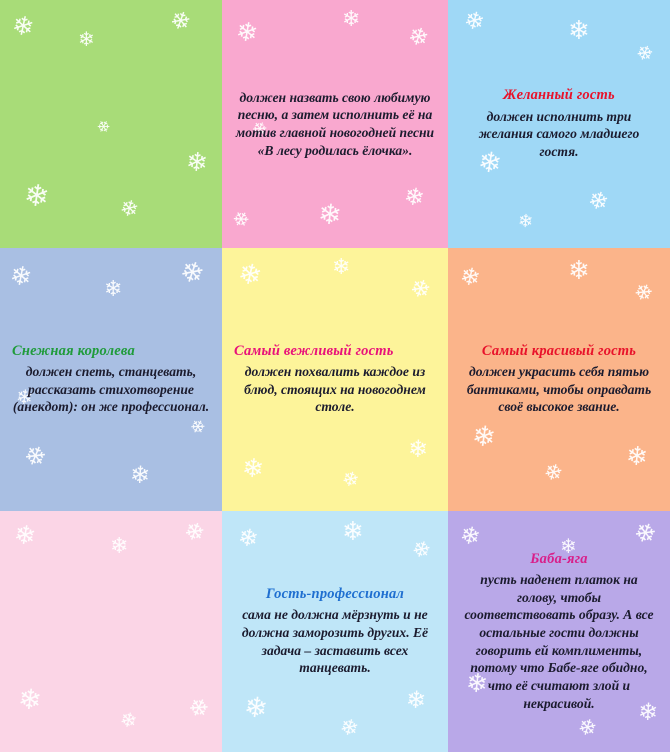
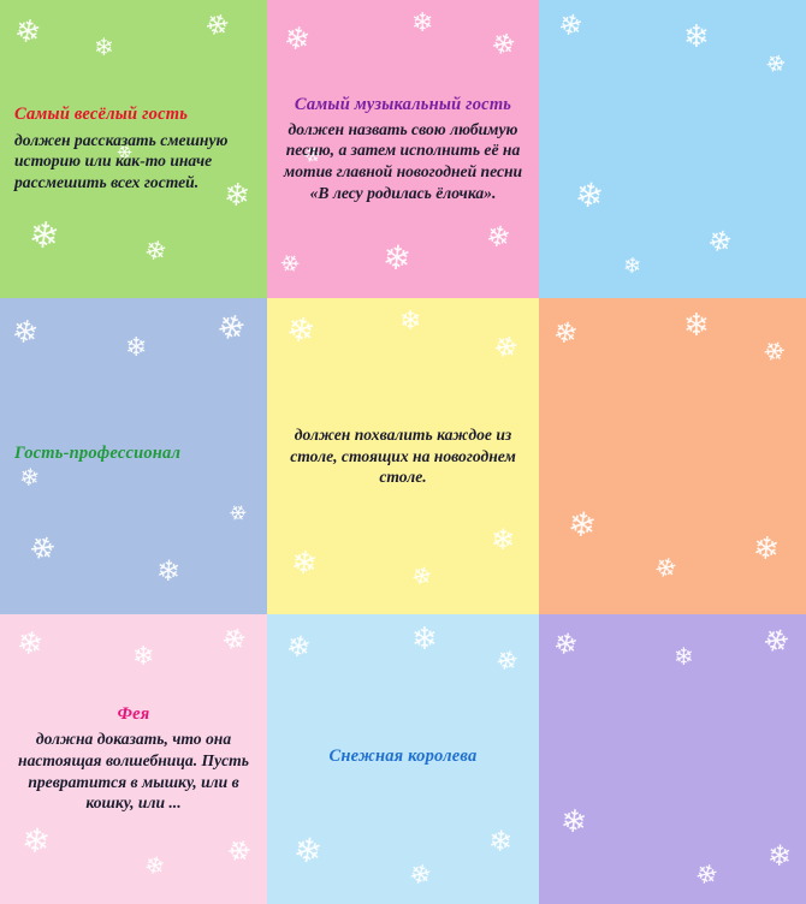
  ❄
+ Самый весёлый гость
+ должен рассказать смешную историю или как-то иначе рассмешить всех гостей.
  ❄
+ Самый музыкальный гость
  должен назвать свою любимую песню, а затем исполнить её на мотив главной новогодней песни «В лесу родилась ёлочка».
  ❄
- Желанный гость
- должен исполнить три желания самого младшего гостя.
  ❄
- Снежная королева
+ Гость-профессионал
- должен спеть, станцевать, рассказать стихотворение (анекдот): он же профессионал.
  ❄
- Самый вежливый гость
- должен похвалить каждое из блюд, стоящих на новогоднем столе.
+ должен похвалить каждое из столе, стоящих на новогоднем столе.
  ❄
- Самый красивый гость
- должен украсить себя пятью бантиками, чтобы оправдать своё высокое звание.
  ❄
+ Фея
+ должна доказать, что она настоящая волшебница. Пусть превратится в мышку, или в кошку, или ...
  ❄
- Гость-профессионал
+ Снежная королева
- сама не должна мёрзнуть и не должна заморозить других. Её задача – заставить всех танцевать.
  ❄
- Баба-яга
- пусть наденет платок на голову, чтобы соответствовать образу. А все остальные гости должны говорить ей комплименты, потому что Бабе-яге обидно, что её считают злой и некрасивой.
